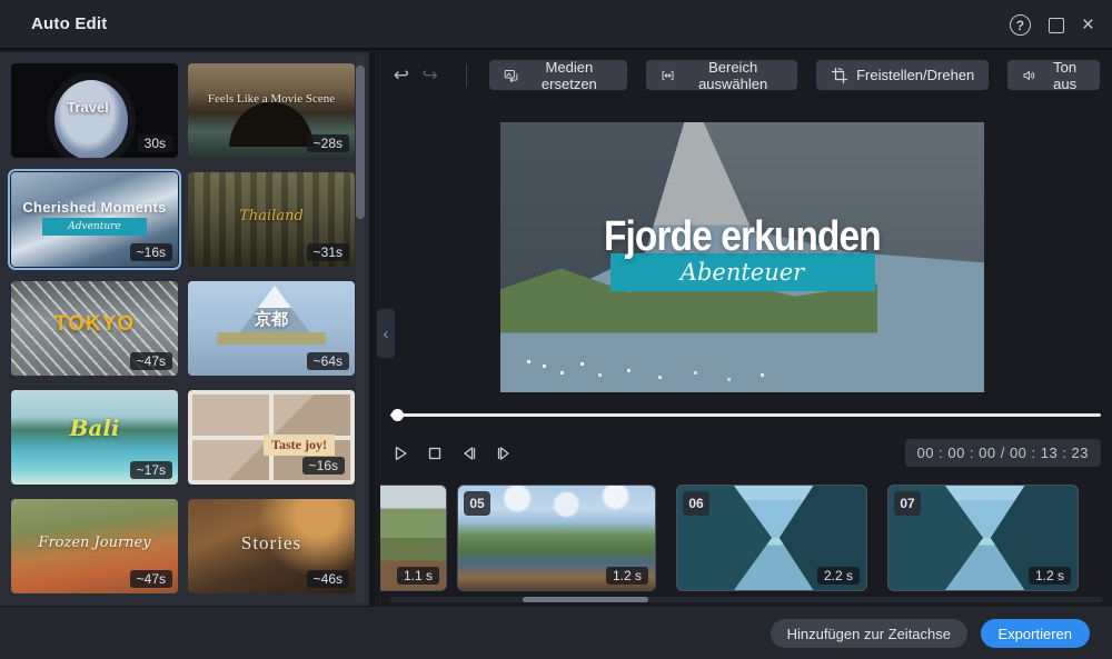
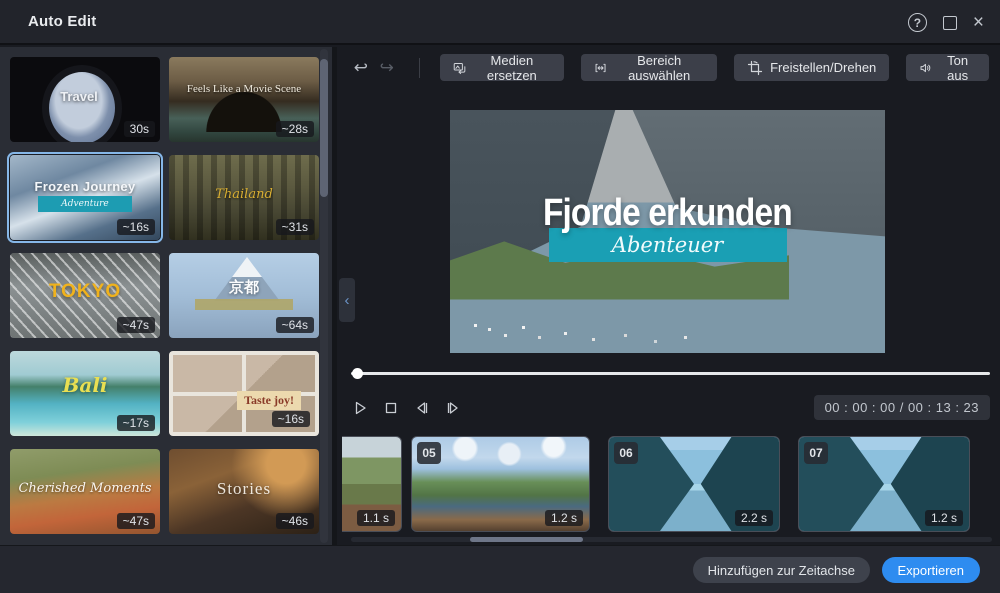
  Auto Edit
  ?
  ×
  Travel
  30s
  Feels Like a Movie Scene
  ~28s
- Cherished Moments
+ Frozen Journey
  Adventure
  ~16s
  Thailand
  ~31s
  TOKYO
  ~47s
  京都
  ~64s
  Bali
  ~17s
  Taste joy!
  ~16s
- Frozen Journey
+ Cherished Moments
  ~47s
  Stories
  ~46s
  ↩
  ↪
  Medien ersetzen
  Bereich auswählen
  Freistellen/Drehen
  Ton aus
  ‹
  Fjorde erkunden
  Abenteuer
  00 : 00 : 00 / 00 : 13 : 23
  1.1 s
  05
  1.2 s
  06
  2.2 s
  07
  1.2 s
  Hinzufügen zur Zeitachse
  Exportieren
